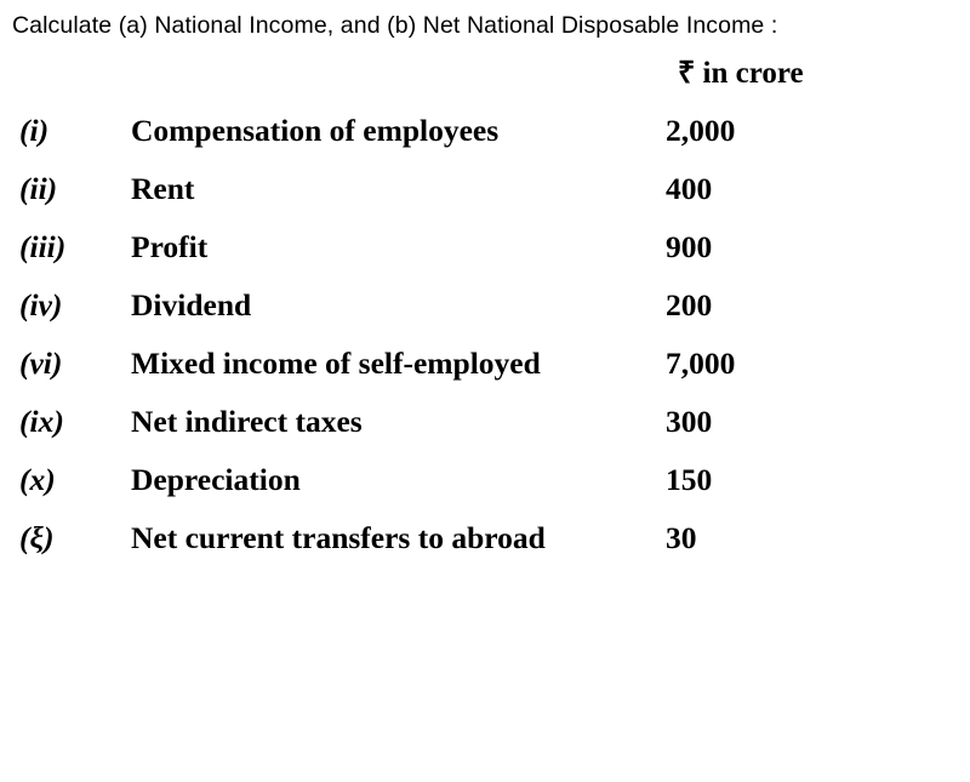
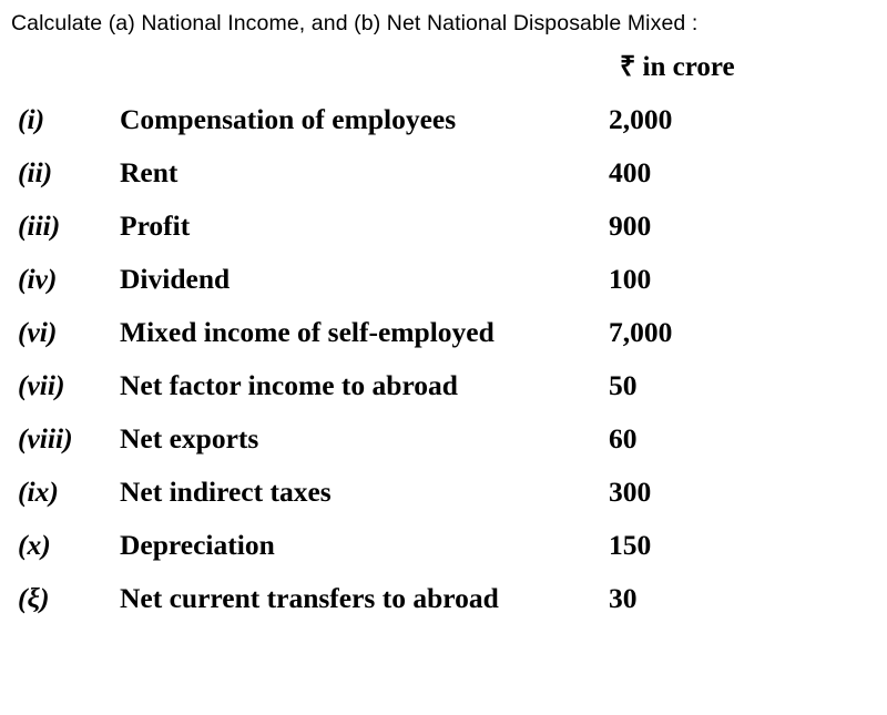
- Calculate (a) National Income, and (b) Net National Disposable Income :
+ Calculate (a) National Income, and (b) Net National Disposable Mixed :
  ₹ in crore
  (i)	Compensation of employees	2,000
  (ii)	Rent	400
  (iii)	Profit	900
- (iv)	Dividend	200
+ (iv)	Dividend	100
  (vi)	Mixed income of self-employed	7,000
+ (vii)	Net factor income to abroad	50
+ (viii)	Net exports	60
  (ix)	Net indirect taxes	300
  (x)	Depreciation	150
  (ξ)	Net current transfers to abroad	30
